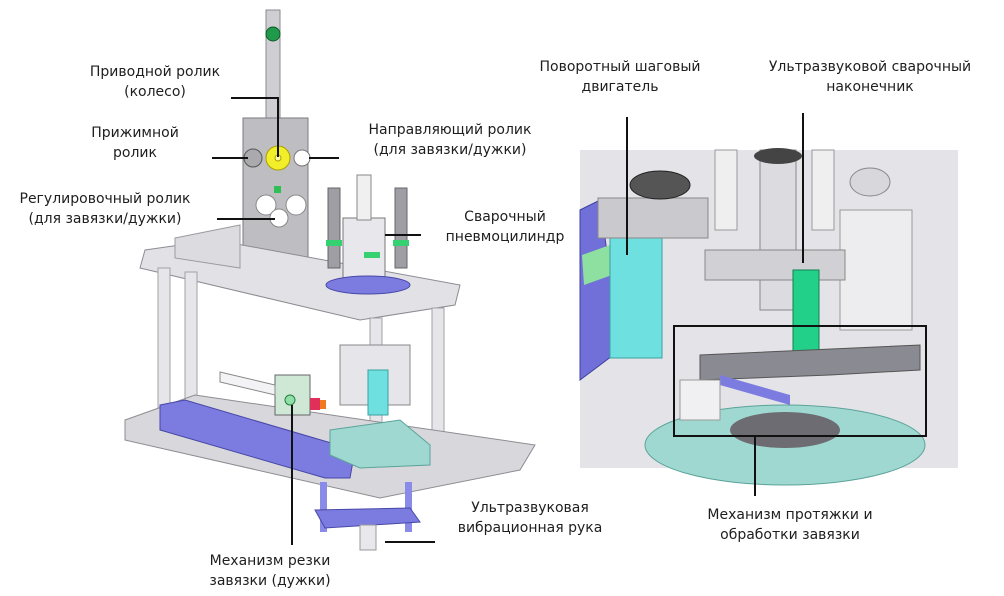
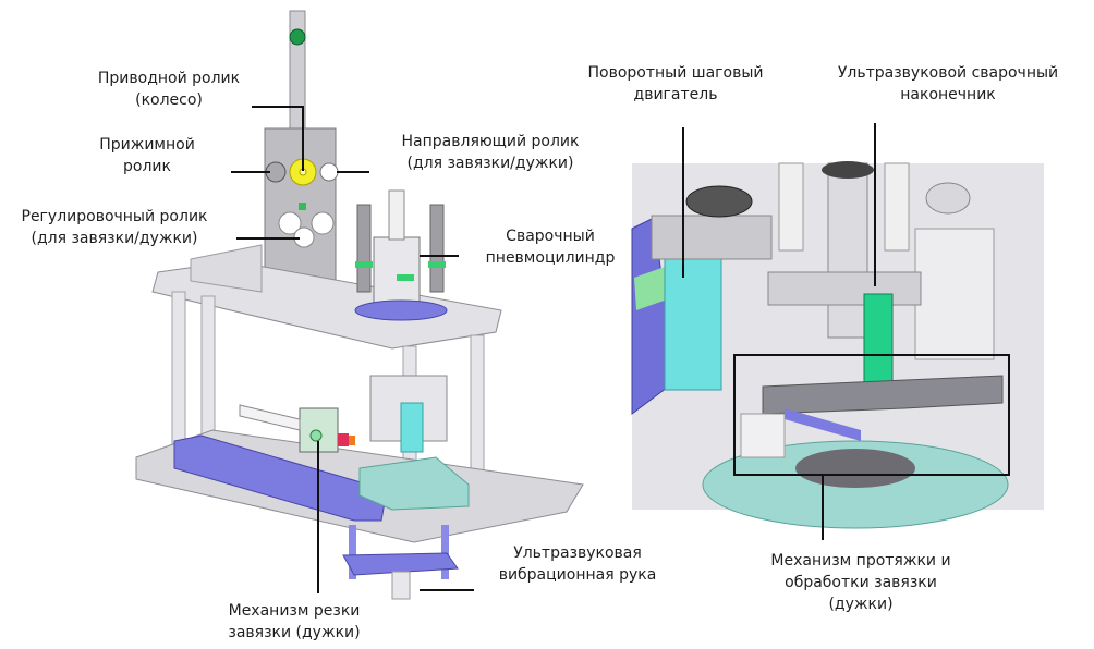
  Приводной ролик
  (колесо)
  Прижимной
  ролик
  Регулировочный ролик
  (для завязки/дужки)
  Направляющий ролик
  (для завязки/дужки)
  Сварочный
  пневмоцилиндр
  Механизм резки
  завязки (дужки)
  Ультразвуковая
  вибрационная рука
  Поворотный шаговый
  двигатель
  Ультразвуковой сварочный
  наконечник
  Механизм протяжки и
  обработки завязки
+ (дужки)
